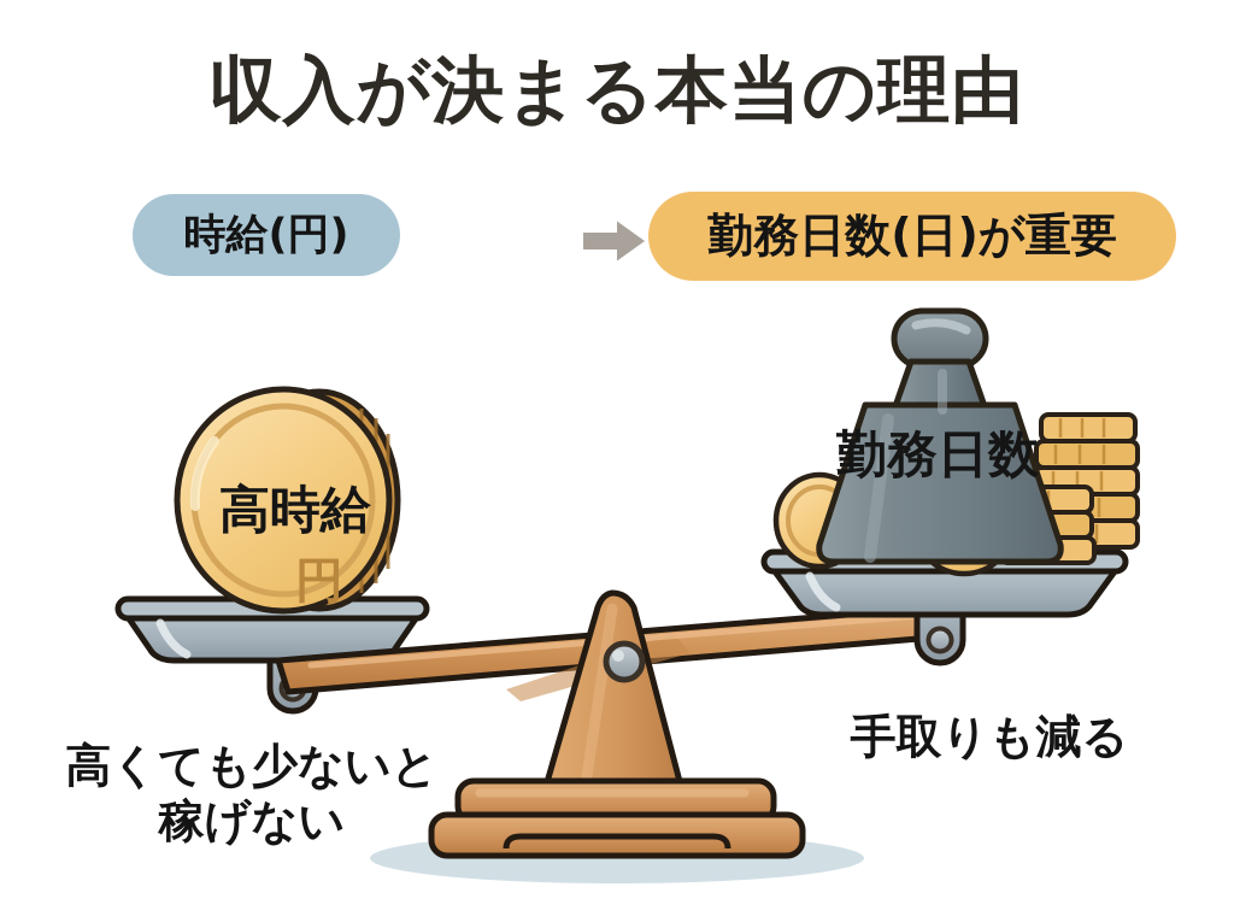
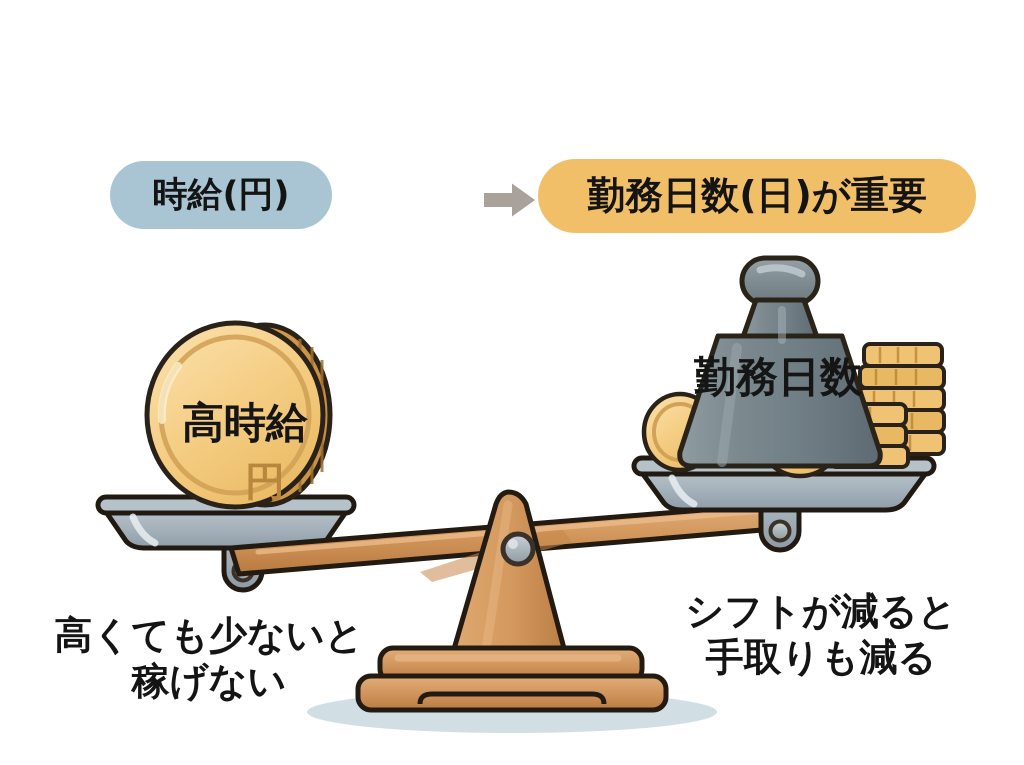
- 収入が決まる本当の理由
  時給(円)
  勤務日数(日)が重要
  高時給
  円
  勤務日数
  高くても少ないと
  稼げない
+ シフトが減ると
  手取りも減る
